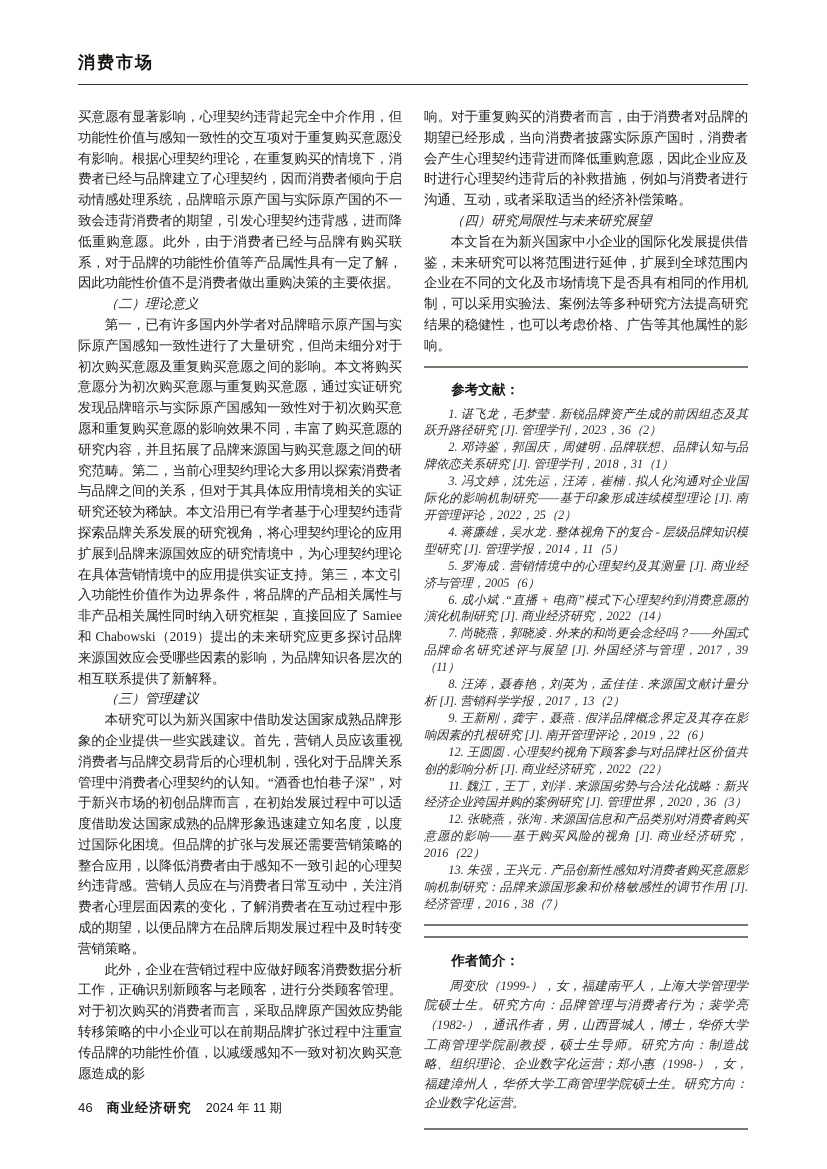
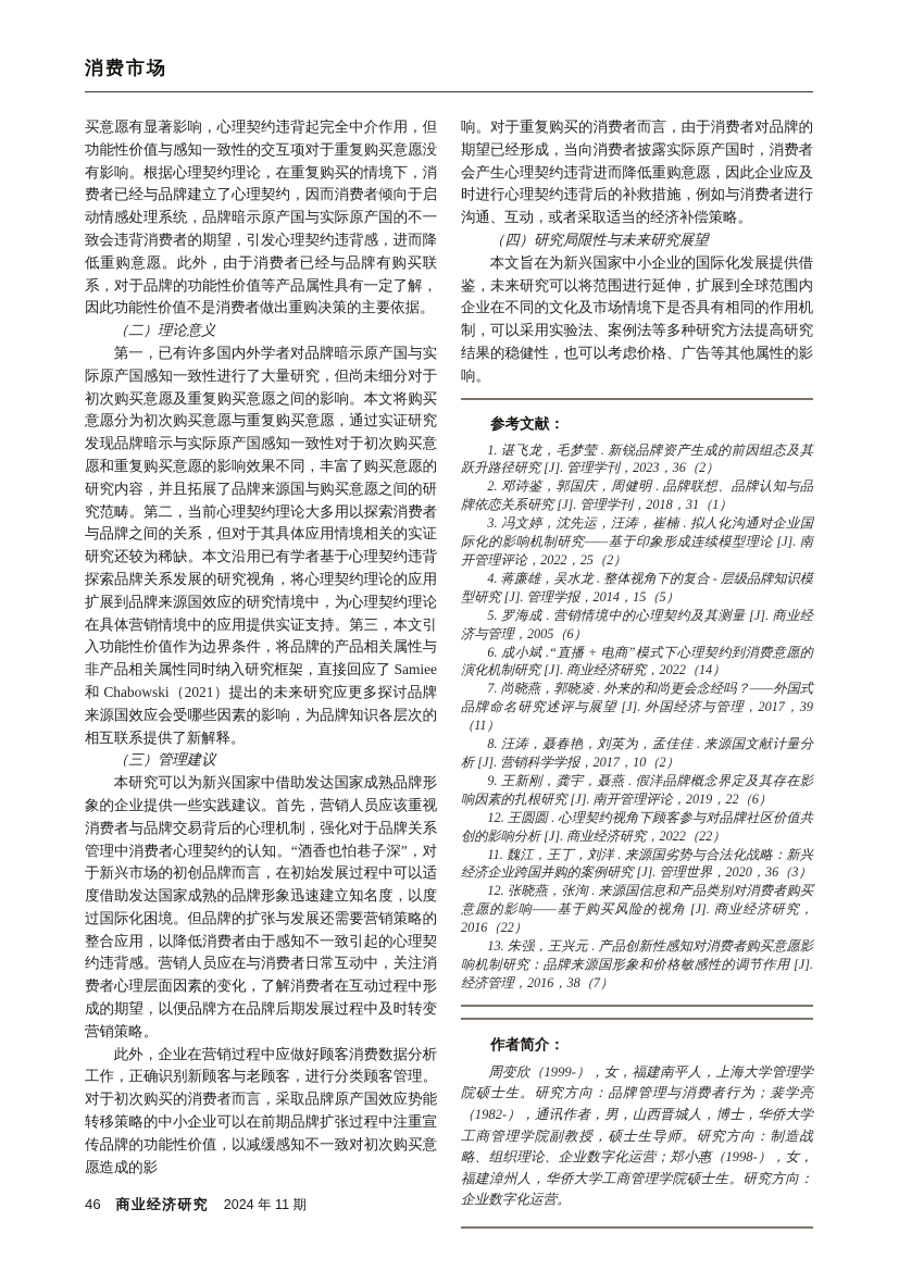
  消费市场
  买意愿有显著影响，心理契约违背起完全中介作用，但功能性价值与感知一致性的交互项对于重复购买意愿没有影响。根据心理契约理论，在重复购买的情境下，消费者已经与品牌建立了心理契约，因而消费者倾向于启动情感处理系统，品牌暗示原产国与实际原产国的不一致会违背消费者的期望，引发心理契约违背感，进而降低重购意愿。此外，由于消费者已经与品牌有购买联系，对于品牌的功能性价值等产品属性具有一定了解，因此功能性价值不是消费者做出重购决策的主要依据。
  （二）理论意义
- 第一，已有许多国内外学者对品牌暗示原产国与实际原产国感知一致性进行了大量研究，但尚未细分对于初次购买意愿及重复购买意愿之间的影响。本文将购买意愿分为初次购买意愿与重复购买意愿，通过实证研究发现品牌暗示与实际原产国感知一致性对于初次购买意愿和重复购买意愿的影响效果不同，丰富了购买意愿的研究内容，并且拓展了品牌来源国与购买意愿之间的研究范畴。第二，当前心理契约理论大多用以探索消费者与品牌之间的关系，但对于其具体应用情境相关的实证研究还较为稀缺。本文沿用已有学者基于心理契约违背探索品牌关系发展的研究视角，将心理契约理论的应用扩展到品牌来源国效应的研究情境中，为心理契约理论在具体营销情境中的应用提供实证支持。第三，本文引入功能性价值作为边界条件，将品牌的产品相关属性与非产品相关属性同时纳入研究框架，直接回应了 Samiee 和 Chabowski（2019）提出的未来研究应更多探讨品牌来源国效应会受哪些因素的影响，为品牌知识各层次的相互联系提供了新解释。
+ 第一，已有许多国内外学者对品牌暗示原产国与实际原产国感知一致性进行了大量研究，但尚未细分对于初次购买意愿及重复购买意愿之间的影响。本文将购买意愿分为初次购买意愿与重复购买意愿，通过实证研究发现品牌暗示与实际原产国感知一致性对于初次购买意愿和重复购买意愿的影响效果不同，丰富了购买意愿的研究内容，并且拓展了品牌来源国与购买意愿之间的研究范畴。第二，当前心理契约理论大多用以探索消费者与品牌之间的关系，但对于其具体应用情境相关的实证研究还较为稀缺。本文沿用已有学者基于心理契约违背探索品牌关系发展的研究视角，将心理契约理论的应用扩展到品牌来源国效应的研究情境中，为心理契约理论在具体营销情境中的应用提供实证支持。第三，本文引入功能性价值作为边界条件，将品牌的产品相关属性与非产品相关属性同时纳入研究框架，直接回应了 Samiee 和 Chabowski（2021）提出的未来研究应更多探讨品牌来源国效应会受哪些因素的影响，为品牌知识各层次的相互联系提供了新解释。
  （三）管理建议
  本研究可以为新兴国家中借助发达国家成熟品牌形象的企业提供一些实践建议。首先，营销人员应该重视消费者与品牌交易背后的心理机制，强化对于品牌关系管理中消费者心理契约的认知。“酒香也怕巷子深”，对于新兴市场的初创品牌而言，在初始发展过程中可以适度借助发达国家成熟的品牌形象迅速建立知名度，以度过国际化困境。但品牌的扩张与发展还需要营销策略的整合应用，以降低消费者由于感知不一致引起的心理契约违背感。营销人员应在与消费者日常互动中，关注消费者心理层面因素的变化，了解消费者在互动过程中形成的期望，以便品牌方在品牌后期发展过程中及时转变营销策略。
  此外，企业在营销过程中应做好顾客消费数据分析工作，正确识别新顾客与老顾客，进行分类顾客管理。对于初次购买的消费者而言，采取品牌原产国效应势能转移策略的中小企业可以在前期品牌扩张过程中注重宣传品牌的功能性价值，以减缓感知不一致对初次购买意愿造成的影
  响。对于重复购买的消费者而言，由于消费者对品牌的期望已经形成，当向消费者披露实际原产国时，消费者会产生心理契约违背进而降低重购意愿，因此企业应及时进行心理契约违背后的补救措施，例如与消费者进行沟通、互动，或者采取适当的经济补偿策略。
  （四）研究局限性与未来研究展望
  本文旨在为新兴国家中小企业的国际化发展提供借鉴，未来研究可以将范围进行延伸，扩展到全球范围内企业在不同的文化及市场情境下是否具有相同的作用机制，可以采用实验法、案例法等多种研究方法提高研究结果的稳健性，也可以考虑价格、广告等其他属性的影响。
  参考文献：
  1. 谌飞龙，毛梦莹 . 新锐品牌资产生成的前因组态及其跃升路径研究 [J]. 管理学刊，2023，36（2）
  2. 邓诗鉴，郭国庆，周健明 . 品牌联想、品牌认知与品牌依恋关系研究 [J]. 管理学刊，2018，31（1）
  3. 冯文婷，沈先运，汪涛，崔楠 . 拟人化沟通对企业国际化的影响机制研究——基于印象形成连续模型理论 [J]. 南开管理评论，2022，25（2）
- 4. 蒋廉雄，吴水龙 . 整体视角下的复合 - 层级品牌知识模型研究 [J]. 管理学报，2014，11（5）
+ 4. 蒋廉雄，吴水龙 . 整体视角下的复合 - 层级品牌知识模型研究 [J]. 管理学报，2014，15（5）
  5. 罗海成 . 营销情境中的心理契约及其测量 [J]. 商业经济与管理，2005（6）
  6. 成小斌 .“直播 + 电商”模式下心理契约到消费意愿的演化机制研究 [J]. 商业经济研究，2022（14）
  7. 尚晓燕，郭晓凌 . 外来的和尚更会念经吗？——外国式品牌命名研究述评与展望 [J]. 外国经济与管理，2017，39（11）
- 8. 汪涛，聂春艳，刘英为，孟佳佳 . 来源国文献计量分析 [J]. 营销科学学报，2017，13（2）
+ 8. 汪涛，聂春艳，刘英为，孟佳佳 . 来源国文献计量分析 [J]. 营销科学学报，2017，10（2）
  9. 王新刚，龚宇，聂燕 . 假洋品牌概念界定及其存在影响因素的扎根研究 [J]. 南开管理评论，2019，22（6）
  12. 王圆圆 . 心理契约视角下顾客参与对品牌社区价值共创的影响分析 [J]. 商业经济研究，2022（22）
  11. 魏江，王丁，刘洋 . 来源国劣势与合法化战略：新兴经济企业跨国并购的案例研究 [J]. 管理世界，2020，36（3）
  12. 张晓燕，张洵 . 来源国信息和产品类别对消费者购买意愿的影响——基于购买风险的视角 [J]. 商业经济研究，2016（22）
  13. 朱强，王兴元 . 产品创新性感知对消费者购买意愿影响机制研究：品牌来源国形象和价格敏感性的调节作用 [J]. 经济管理，2016，38（7）
  作者简介：
  周变欣（1999-），女，福建南平人，上海大学管理学院硕士生。研究方向：品牌管理与消费者行为；裴学亮（1982-），通讯作者，男，山西晋城人，博士，华侨大学工商管理学院副教授，硕士生导师。研究方向：制造战略、组织理论、企业数字化运营；郑小惠（1998-），女，福建漳州人，华侨大学工商管理学院硕士生。研究方向：企业数字化运营。
  46
  商业经济研究
  2024 年 11 期
